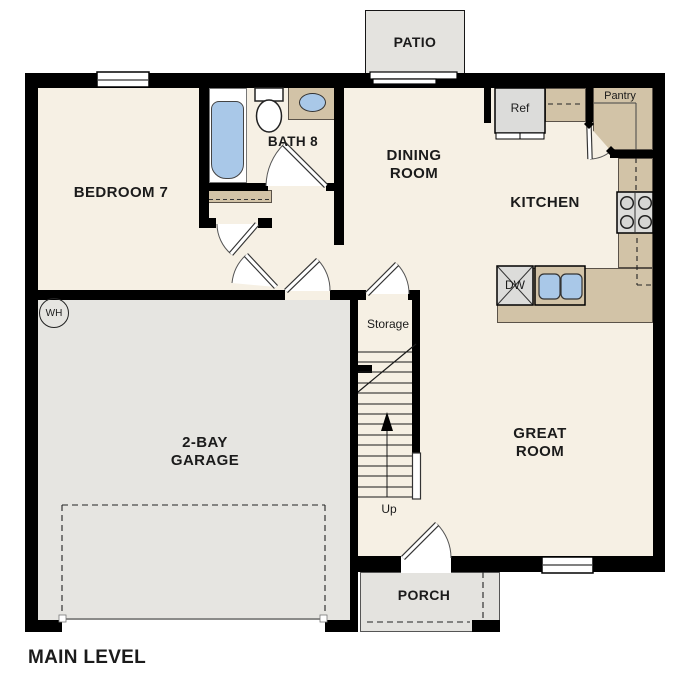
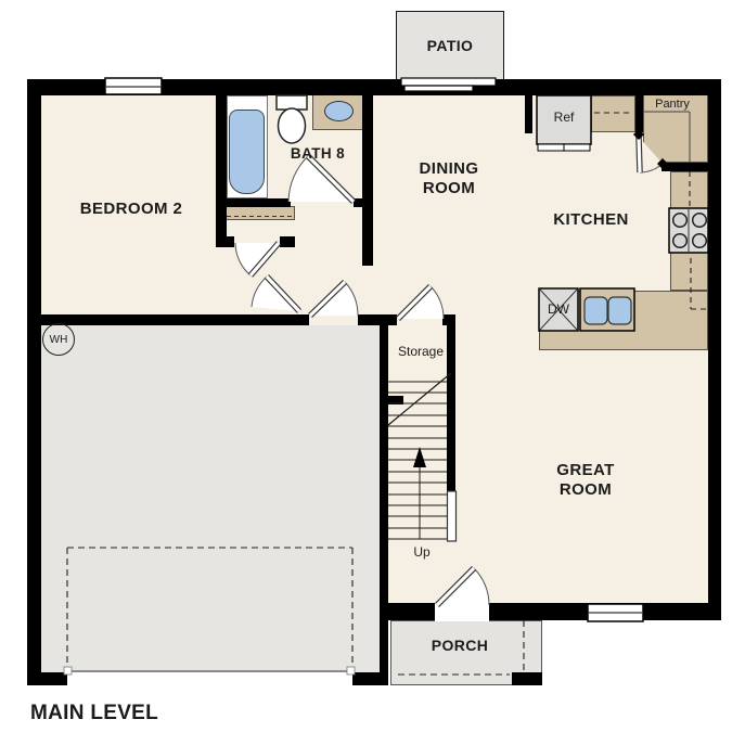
  PATIO
- BEDROOM 7
+ BEDROOM 2
  BATH 8
  DINING
  ROOM
  KITCHEN
  Pantry
  Ref
  DW
  Storage
  GREAT
  ROOM
- 2-BAY
- GARAGE
  Up
  PORCH
  WH
  MAIN LEVEL
